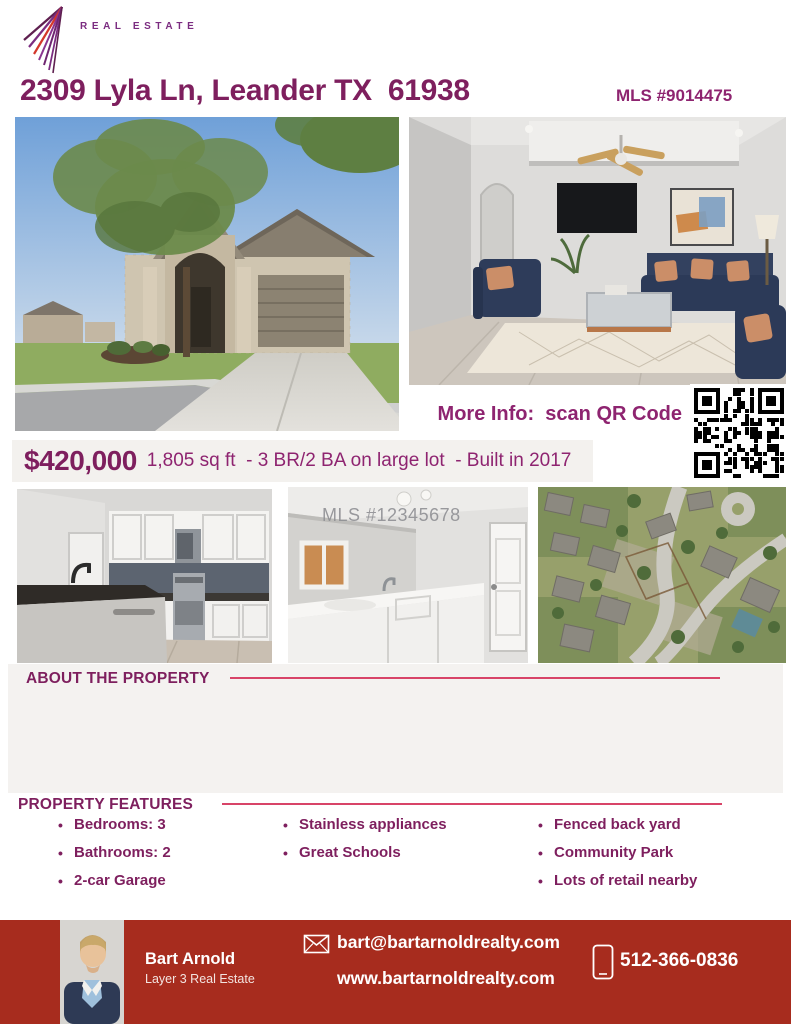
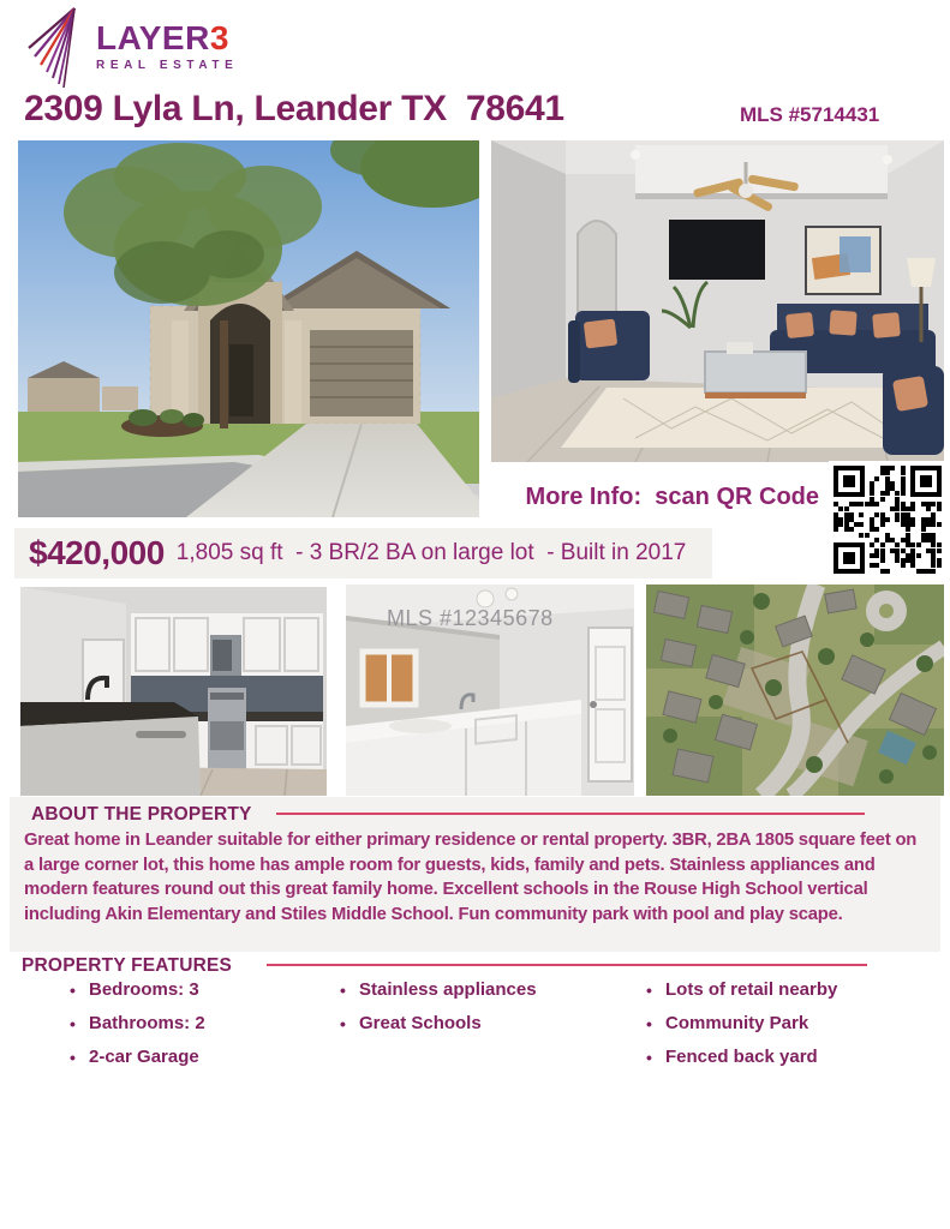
+ LAYER3
  REAL ESTATE
- 2309 Lyla Ln, Leander TX 61938
+ 2309 Lyla Ln, Leander TX 78641
- MLS #9014475
+ MLS #5714431
  More Info: scan QR Code
  $420,000
  1,805 sq ft - 3 BR/2 BA on large lot - Built in 2017
  MLS #12345678
  ABOUT THE PROPERTY
+ Great home in Leander suitable for either primary residence or rental property. 3BR, 2BA 1805 square feet on a large corner lot, this home has ample room for guests, kids, family and pets. Stainless appliances and modern features round out this great family home. Excellent schools in the Rouse High School vertical including Akin Elementary and Stiles Middle School. Fun community park with pool and play scape.
  PROPERTY FEATURES
  Bedrooms: 3
  Bathrooms: 2
  2-car Garage
  Stainless appliances
  Great Schools
- Fenced back yard
+ Lots of retail nearby
  Community Park
- Lots of retail nearby
+ Fenced back yard
- Bart Arnold
- Layer 3 Real Estate
- bart@bartarnoldrealty.com
- www.bartarnoldrealty.com
- 512-366-0836
